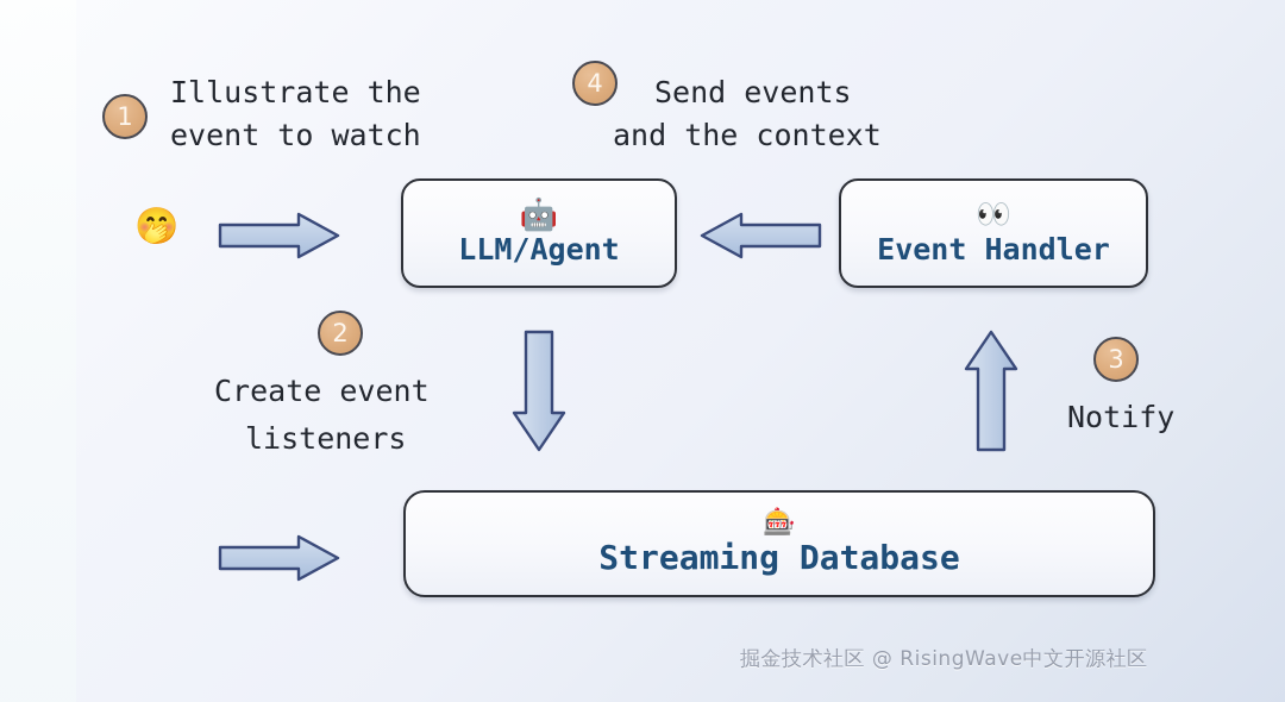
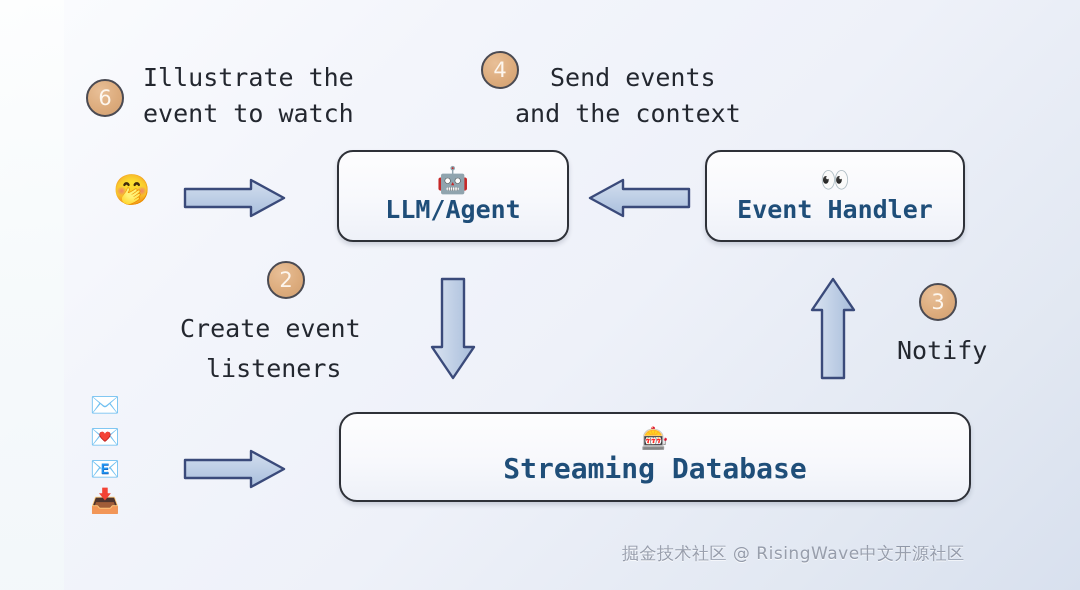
- 1
+ 6
  Illustrate the
  event to watch
  4
  Send events
  and the context
  2
  Create event
  listeners
  3
  Notify
  🤭
+ ✉️
+ 💌
+ 📧
+ 📥
  🤖
  LLM/Agent
  👀
  Event Handler
  🎰
  Streaming Database
  掘金技术社区 @ RisingWave中文开源社区
